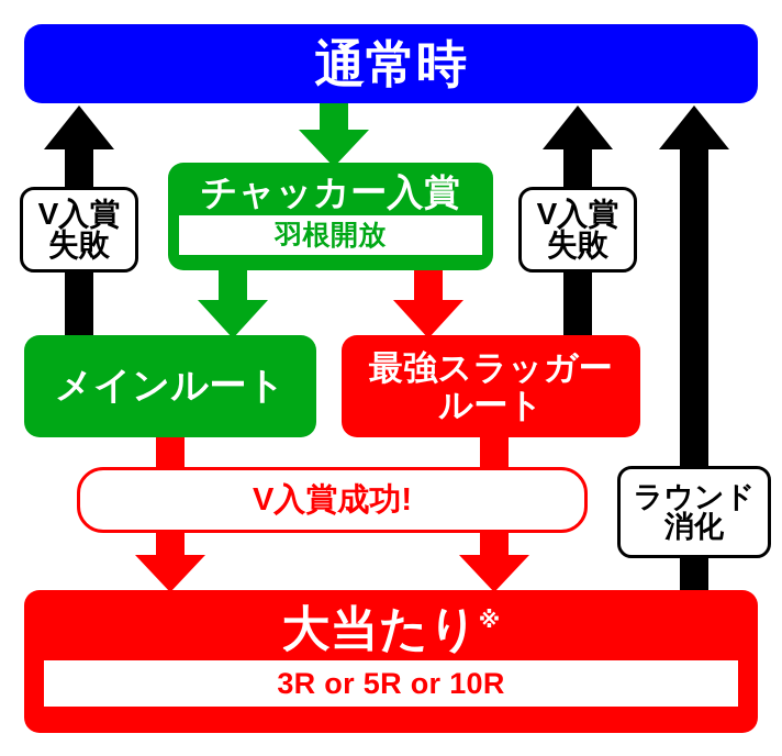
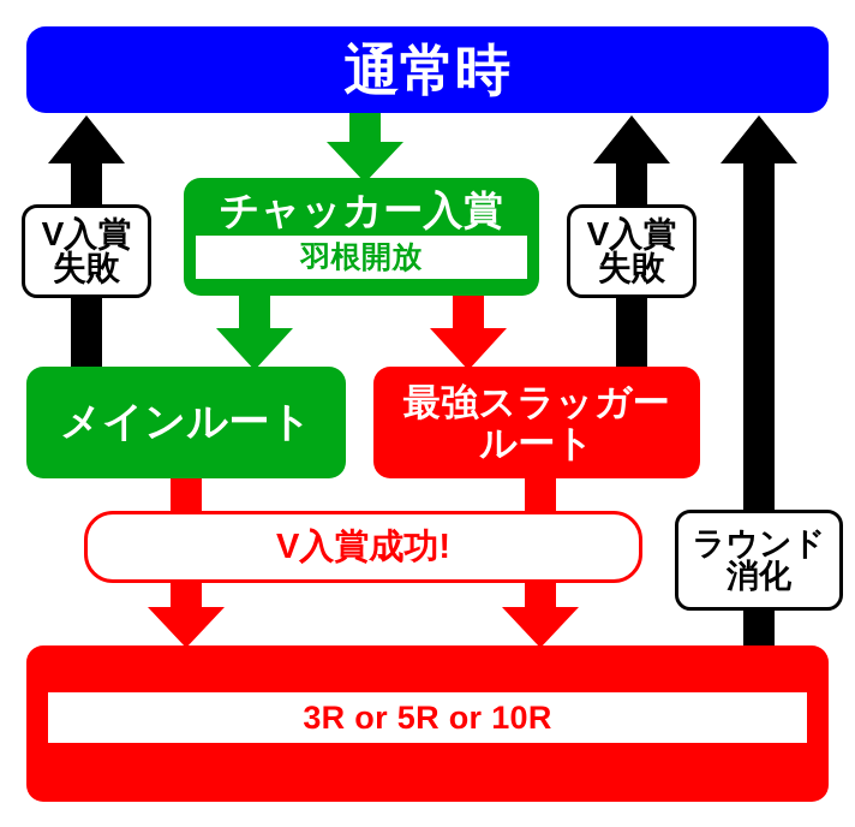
  通常時
  チャッカー入賞
  羽根開放
  メインルート
  最強スラッガー
  ルート
- 大当たり
- ※
  3R or 5R or 10R
  V入賞
  失敗
  V入賞
  失敗
  V入賞成功!
  ラウンド
  消化
